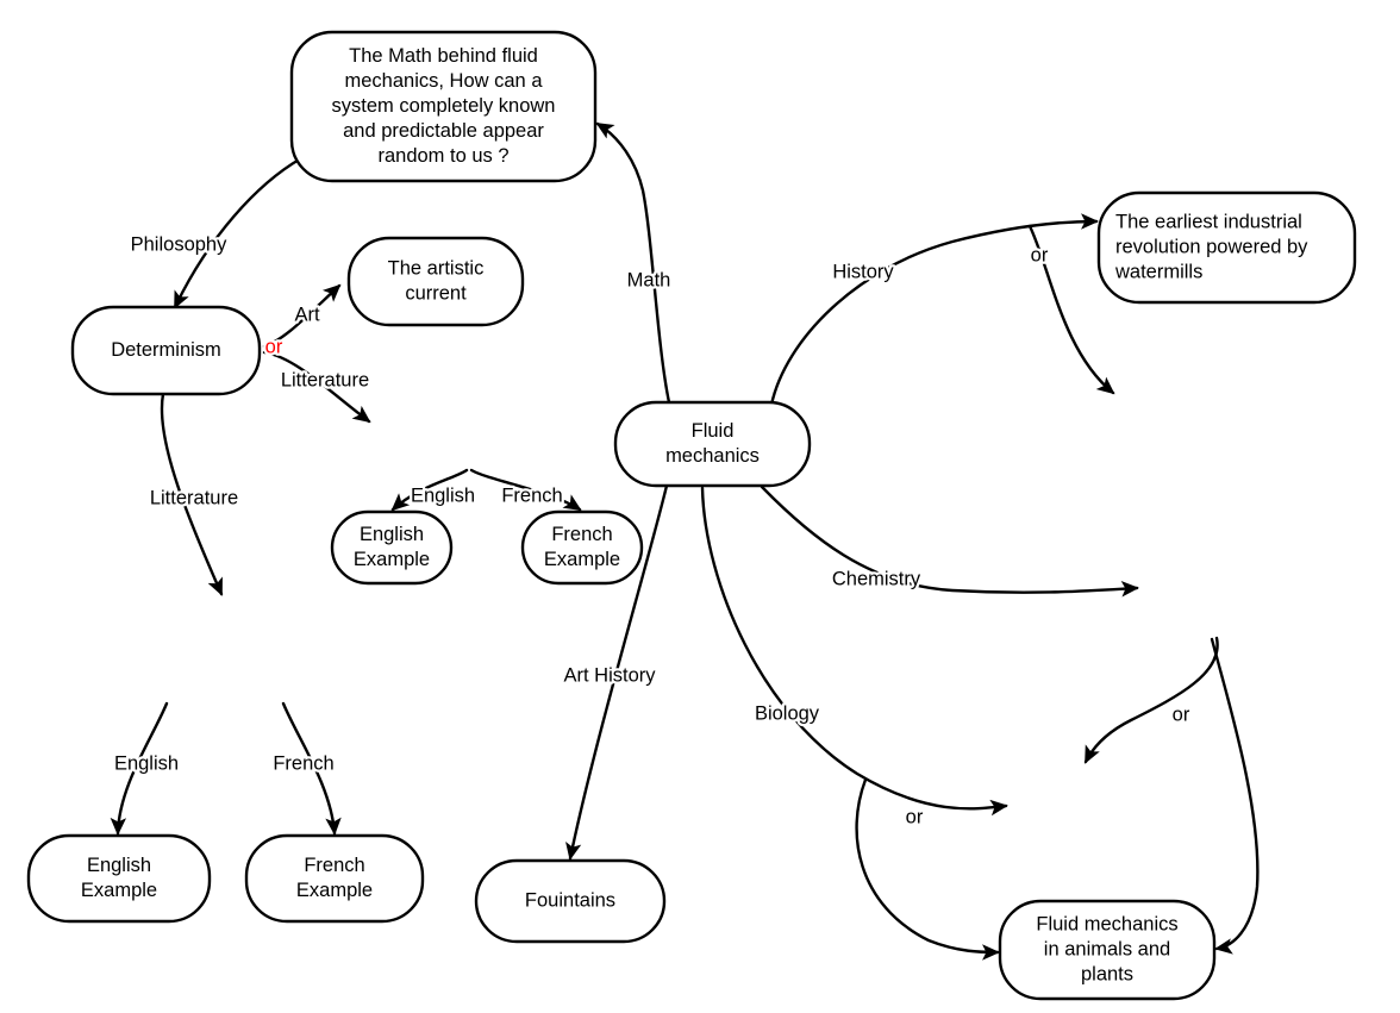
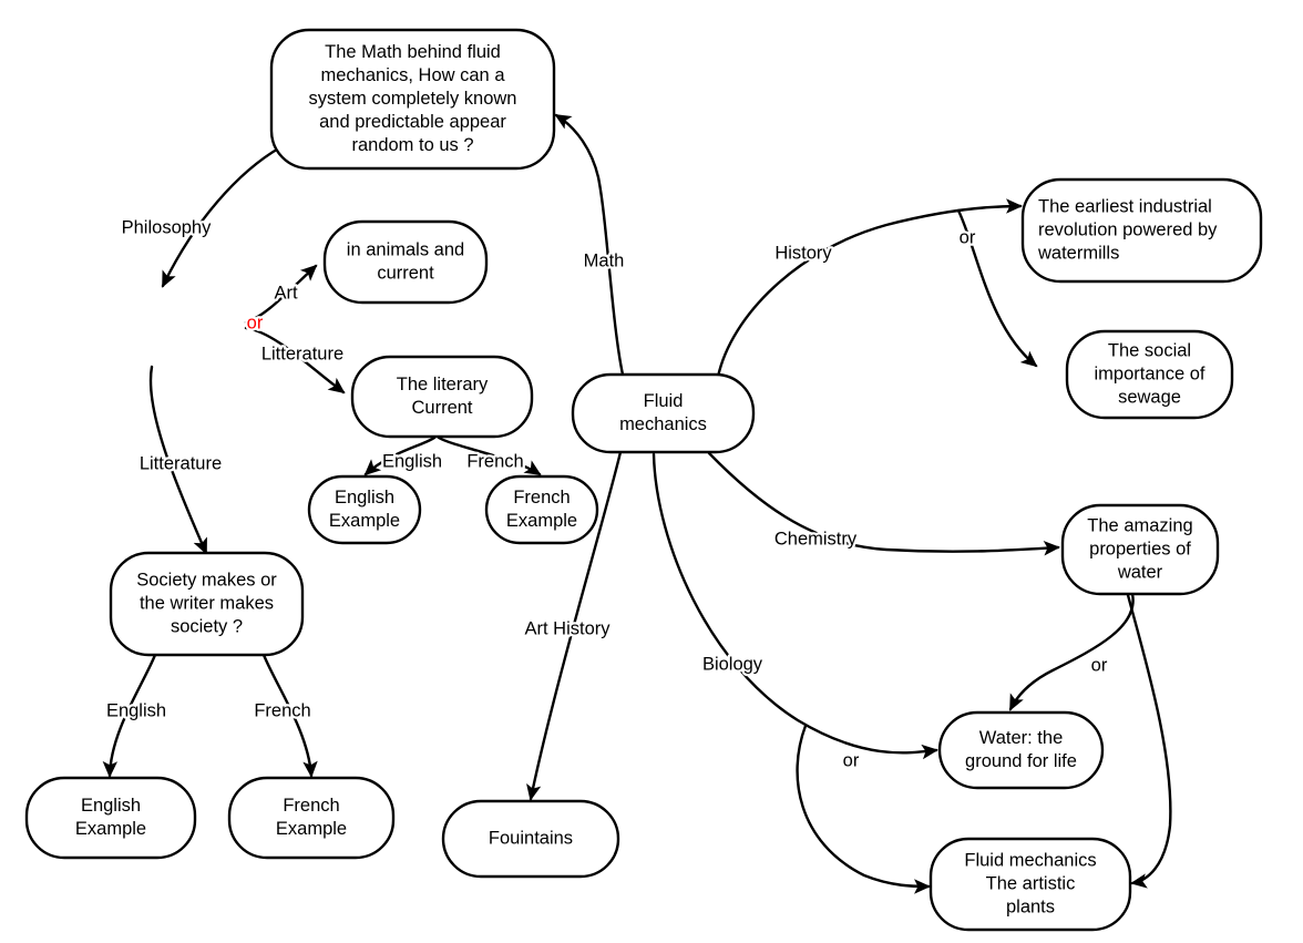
  The Math behind fluid
  mechanics, How can a
  system completely known
  and predictable appear
  random to us ?
- Determinism
- The artistic
+ in animals and
  current
+ The literary
+ Current
  English
  Example
  French
  Example
+ Society makes or
+ the writer makes
+ society ?
  English
  Example
  French
  Example
  Fluid
  mechanics
  Fouintains
  The earliest industrial
  revolution powered by
  watermills
+ The social
+ importance of
+ sewage
+ The amazing
+ properties of
+ water
+ Water: the
+ ground for life
  Fluid mechanics
- in animals and
+ The artistic
  plants
  Philosophy
  Math
  Art
  Litterature
  or
  Litterature
  English
  French
  English
  French
  Art History
  History
  or
  Chemistry
  Biology
  or
  or
